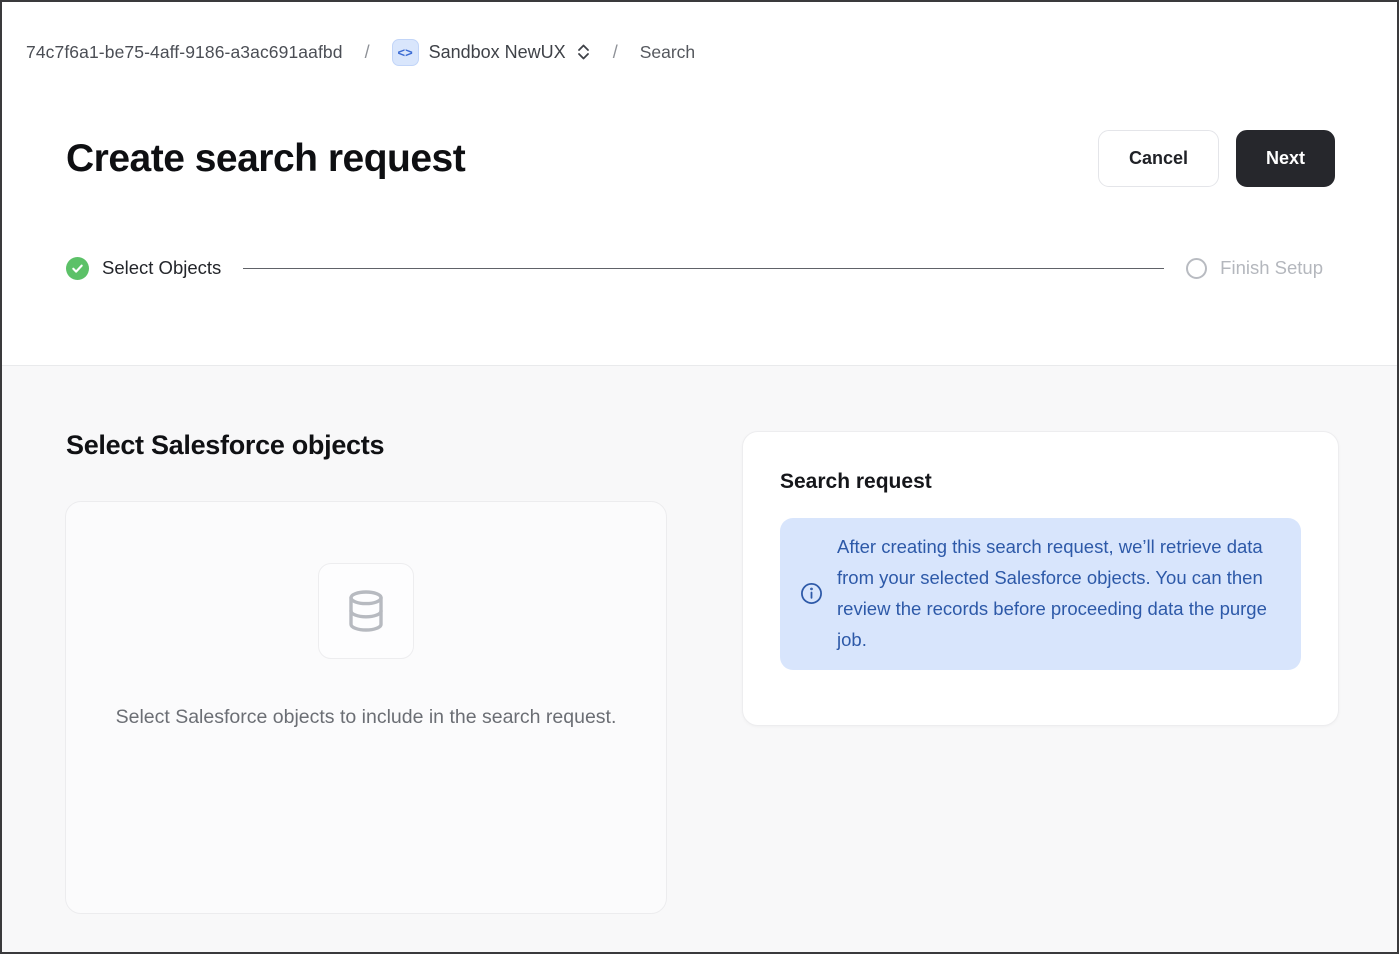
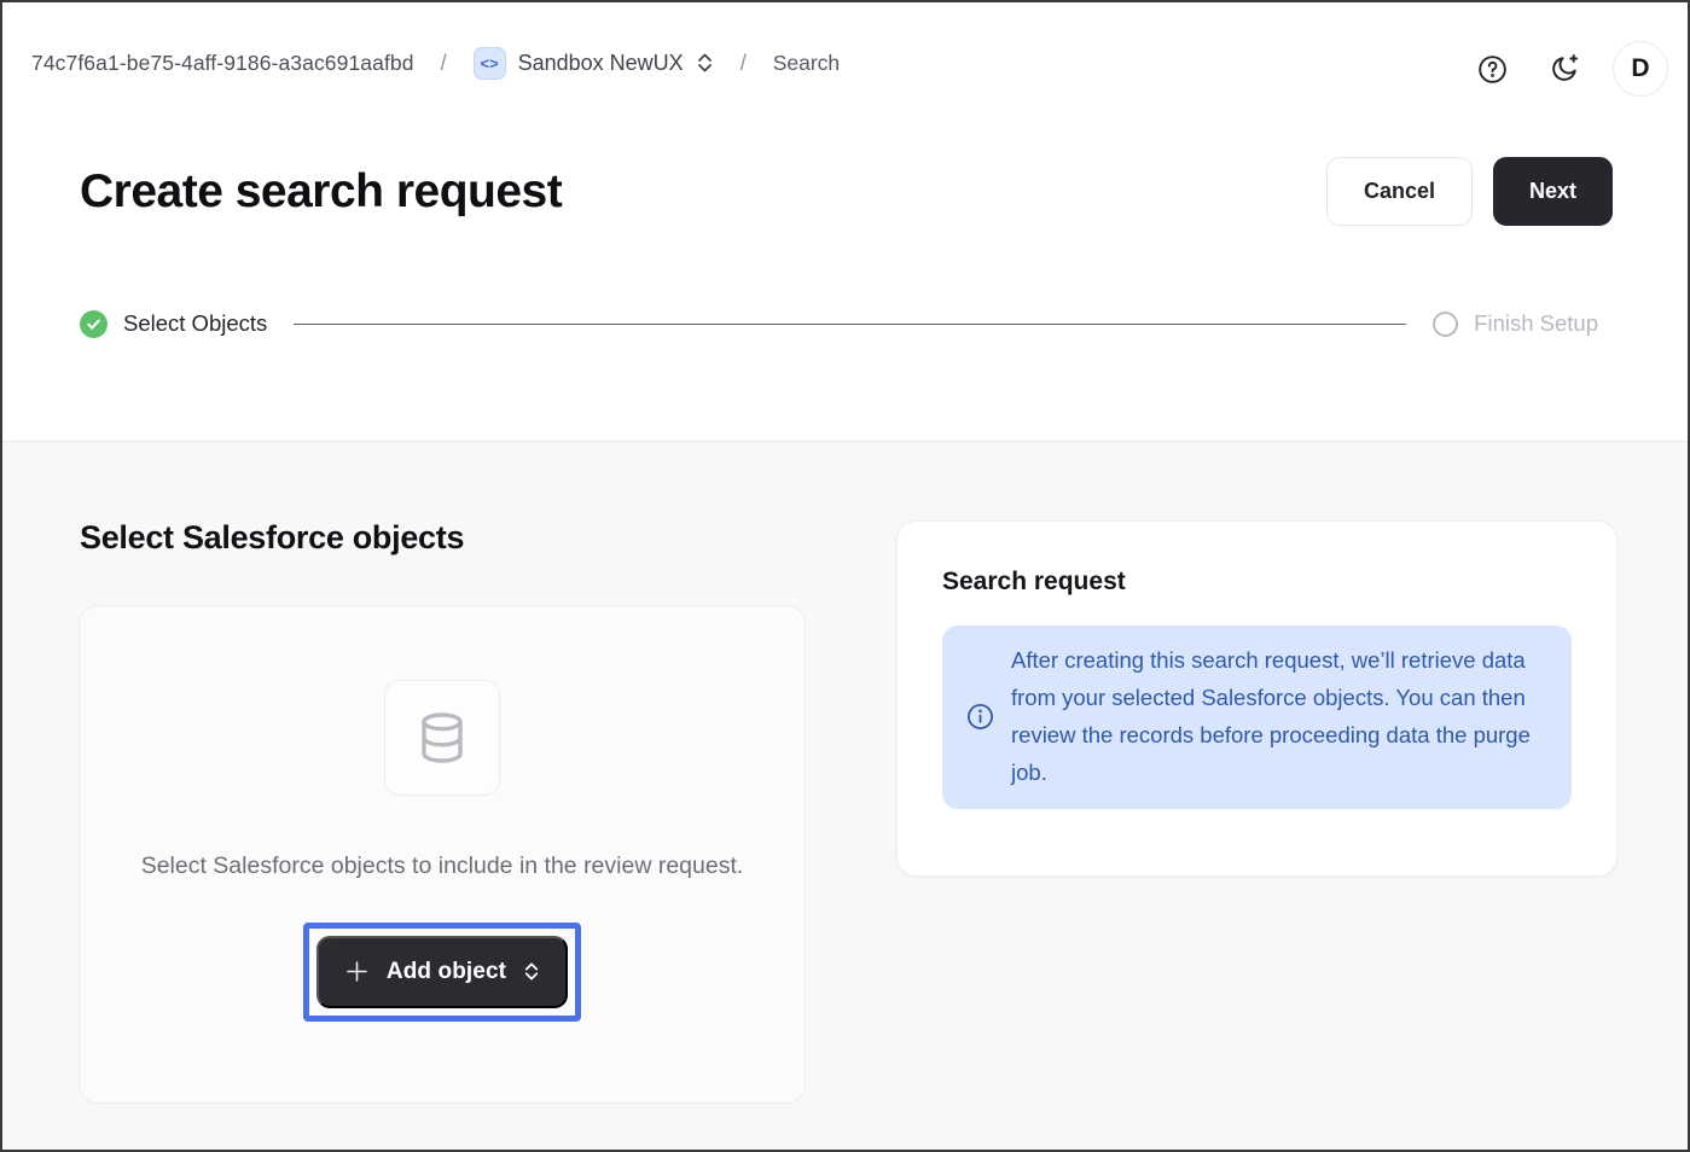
  74c7f6a1-be75-4aff-9186-a3ac691aafbd
  /
  <>
  Sandbox NewUX
  /
  Search
+ D
  Create search request
  Cancel
  Next
  Select Objects
  Finish Setup
  Select Salesforce objects
- Select Salesforce objects to include in the search request.
+ Select Salesforce objects to include in the review request.
+ Add object
  Search request
  After creating this search request, we’ll retrieve data from your selected Salesforce objects. You can then review the records before proceeding data the purge job.
